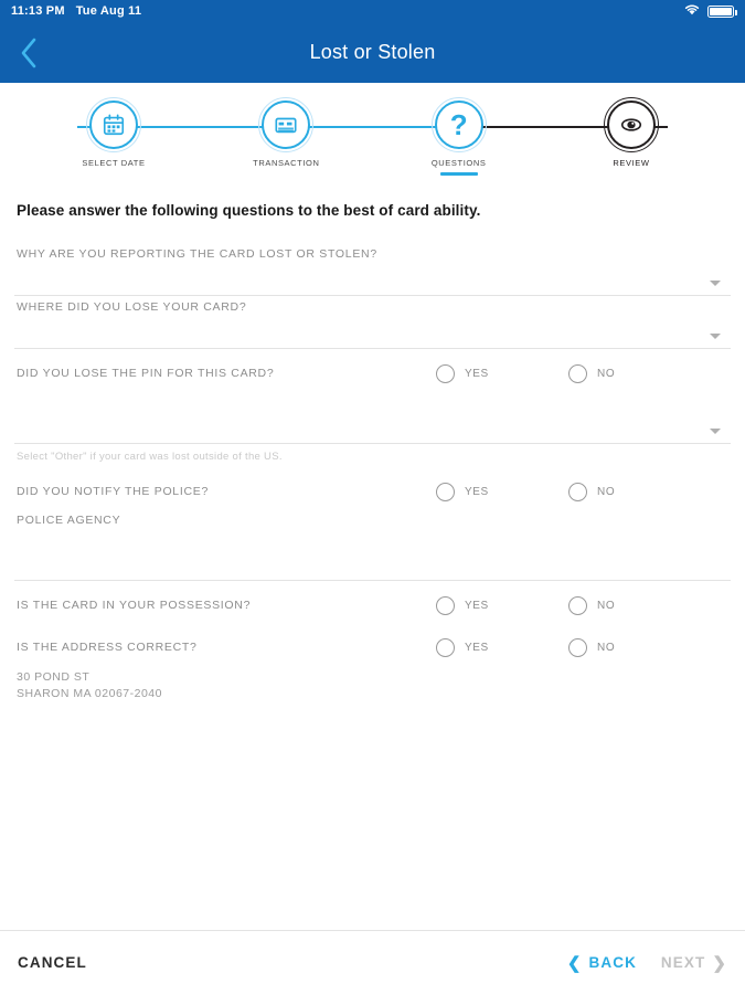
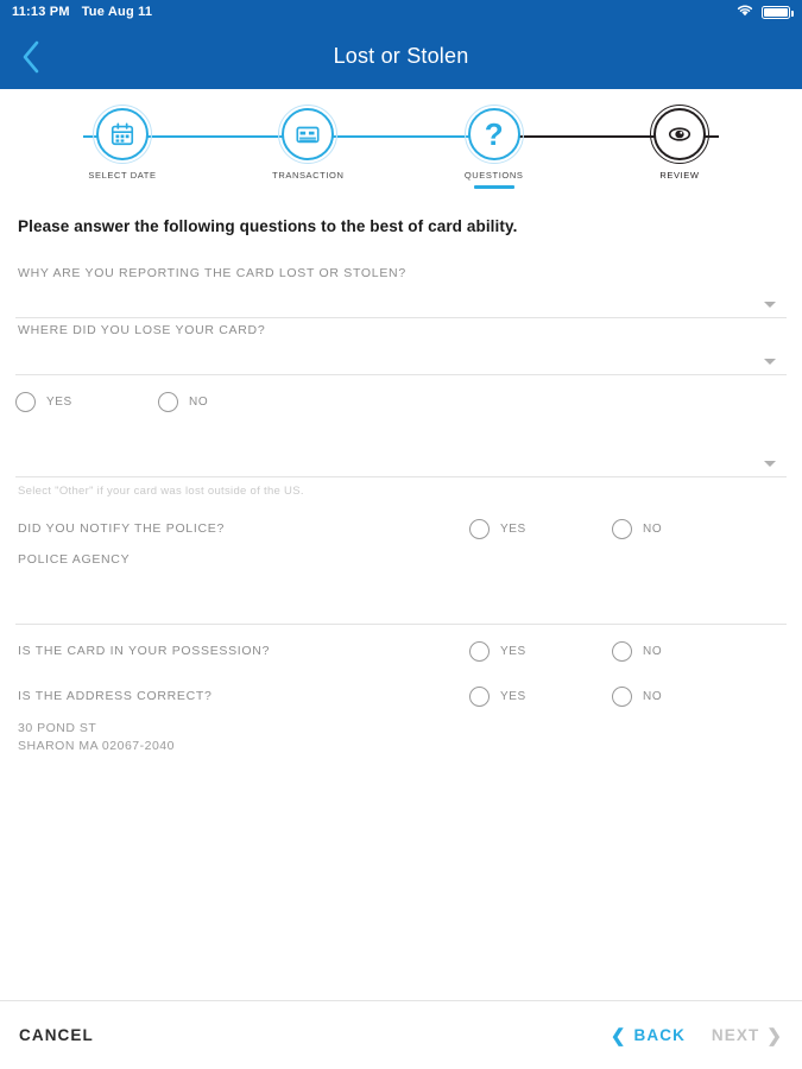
  11:13 PM
  Tue Aug 11
  Lost or Stolen
  SELECT DATE
  TRANSACTION
  ?
  QUESTIONS
  REVIEW
  Please answer the following questions to the best of card ability.
  WHY ARE YOU REPORTING THE CARD LOST OR STOLEN?
  WHERE DID YOU LOSE YOUR CARD?
- DID YOU LOSE THE PIN FOR THIS CARD?
  YES
  NO
  Select "Other" if your card was lost outside of the US.
  DID YOU NOTIFY THE POLICE?
  YES
  NO
  POLICE AGENCY
  IS THE CARD IN YOUR POSSESSION?
  YES
  NO
  IS THE ADDRESS CORRECT?
  YES
  NO
  30 POND ST
  SHARON MA 02067-2040
  CANCEL
  ❮
  BACK
  NEXT
  ❯
